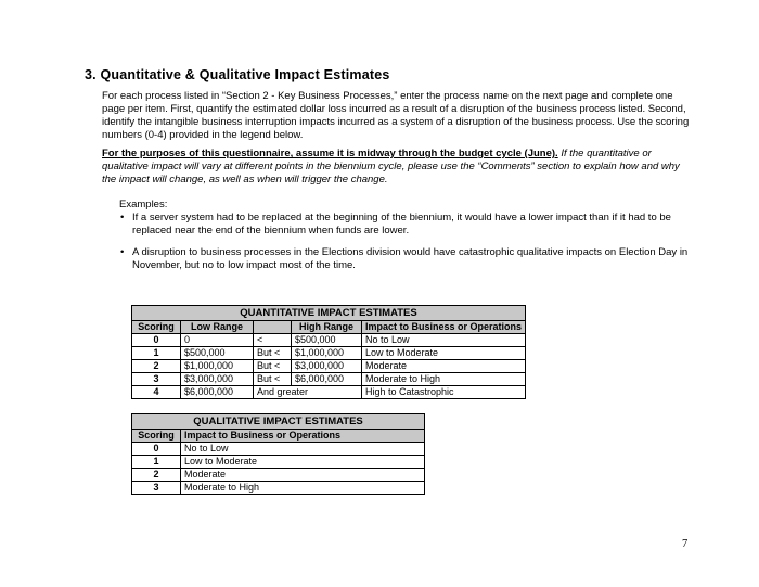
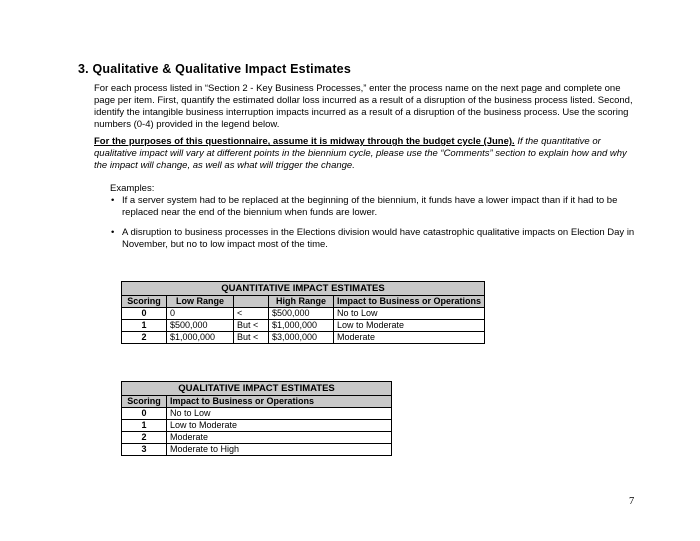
- 3. Quantitative & Qualitative Impact Estimates
+ 3. Qualitative & Qualitative Impact Estimates
- For each process listed in “Section 2 - Key Business Processes,” enter the process name on the next page and complete one page per item. First, quantify the estimated dollar loss incurred as a result of a disruption of the business process listed. Second, identify the intangible business interruption impacts incurred as a system of a disruption of the business process. Use the scoring numbers (0-4) provided in the legend below.
+ For each process listed in “Section 2 - Key Business Processes,” enter the process name on the next page and complete one page per item. First, quantify the estimated dollar loss incurred as a result of a disruption of the business process listed. Second, identify the intangible business interruption impacts incurred as a result of a disruption of the business process. Use the scoring numbers (0-4) provided in the legend below.
- For the purposes of this questionnaire, assume it is midway through the budget cycle (June). If the quantitative or qualitative impact will vary at different points in the biennium cycle, please use the “Comments” section to explain how and why the impact will change, as well as when will trigger the change.
+ For the purposes of this questionnaire, assume it is midway through the budget cycle (June). If the quantitative or qualitative impact will vary at different points in the biennium cycle, please use the “Comments” section to explain how and why the impact will change, as well as what will trigger the change.
  Examples:
- If a server system had to be replaced at the beginning of the biennium, it would have a lower impact than if it had to be replaced near the end of the biennium when funds are lower.
+ If a server system had to be replaced at the beginning of the biennium, it funds have a lower impact than if it had to be replaced near the end of the biennium when funds are lower.
  A disruption to business processes in the Elections division would have catastrophic qualitative impacts on Election Day in November, but no to low impact most of the time.
  QUANTITATIVE IMPACT ESTIMATES
  Scoring	Low Range		High Range	Impact to Business or Operations
  0	0	<	$500,000	No to Low
  1	$500,000	But <	$1,000,000	Low to Moderate
  2	$1,000,000	But <	$3,000,000	Moderate
- 3	$3,000,000	But <	$6,000,000	Moderate to High
- 4	$6,000,000	And greater	High to Catastrophic
  QUALITATIVE IMPACT ESTIMATES
  Scoring	Impact to Business or Operations
  0	No to Low
  1	Low to Moderate
  2	Moderate
  3	Moderate to High
  7
